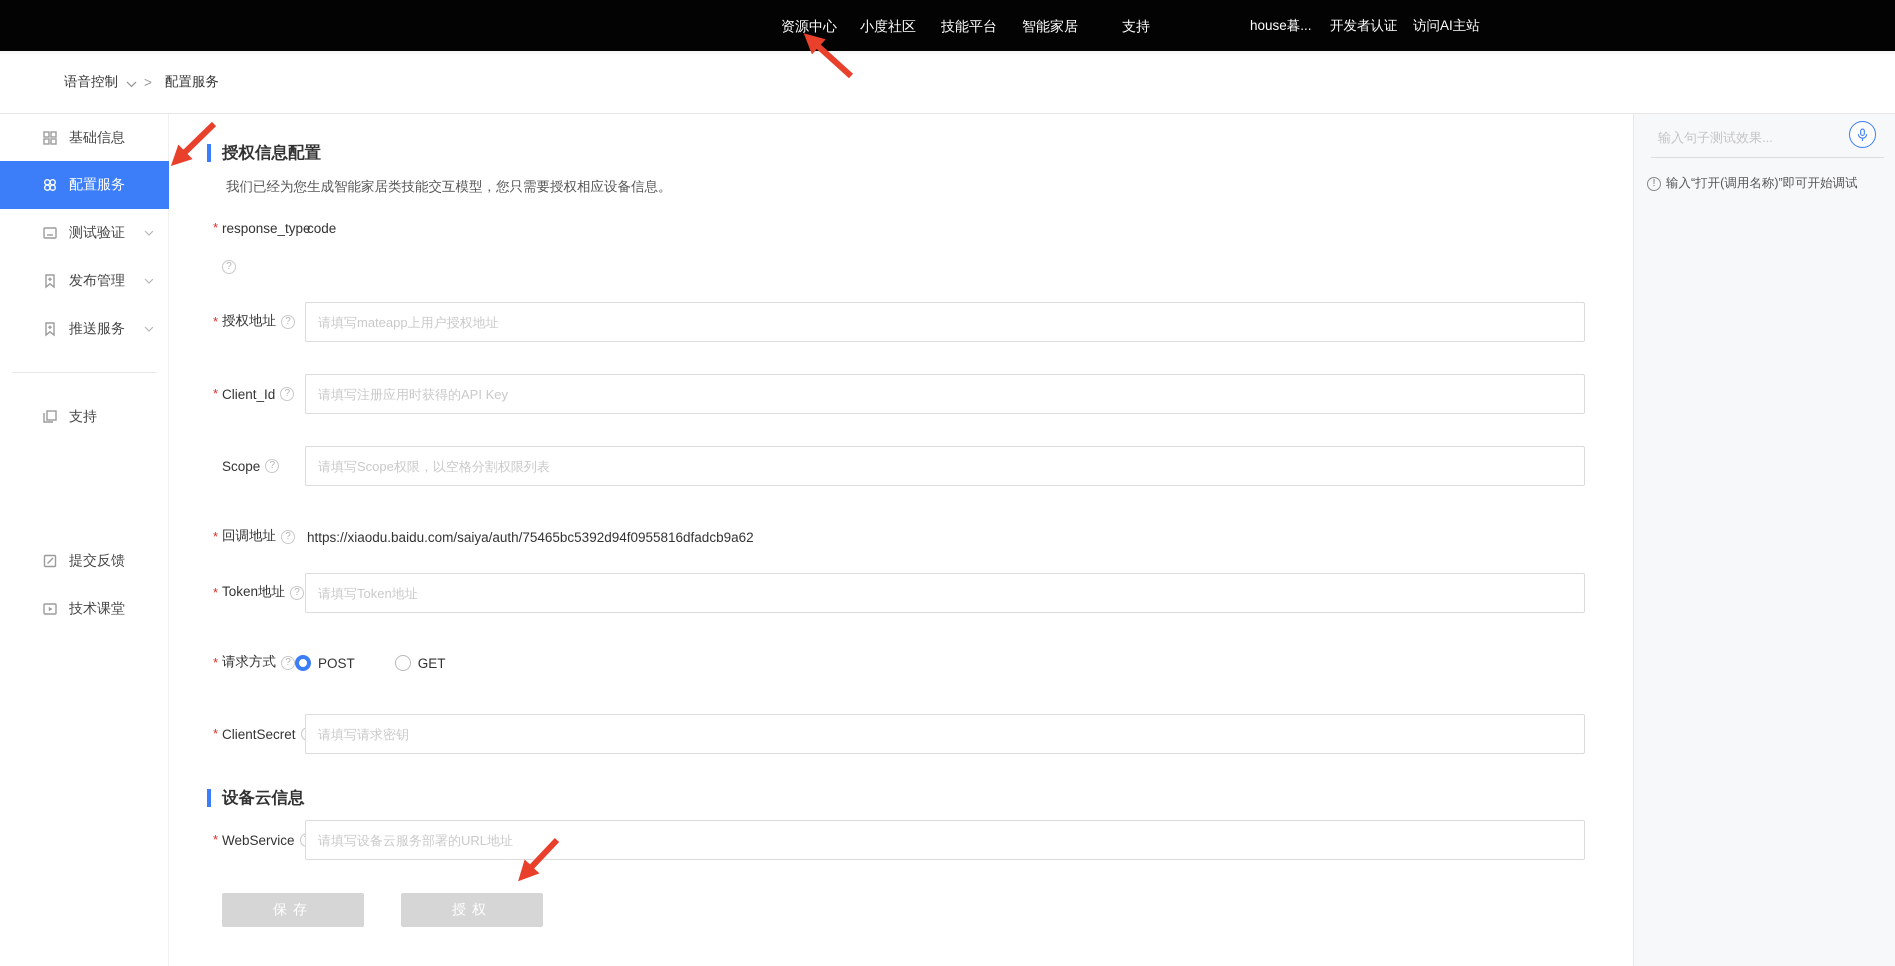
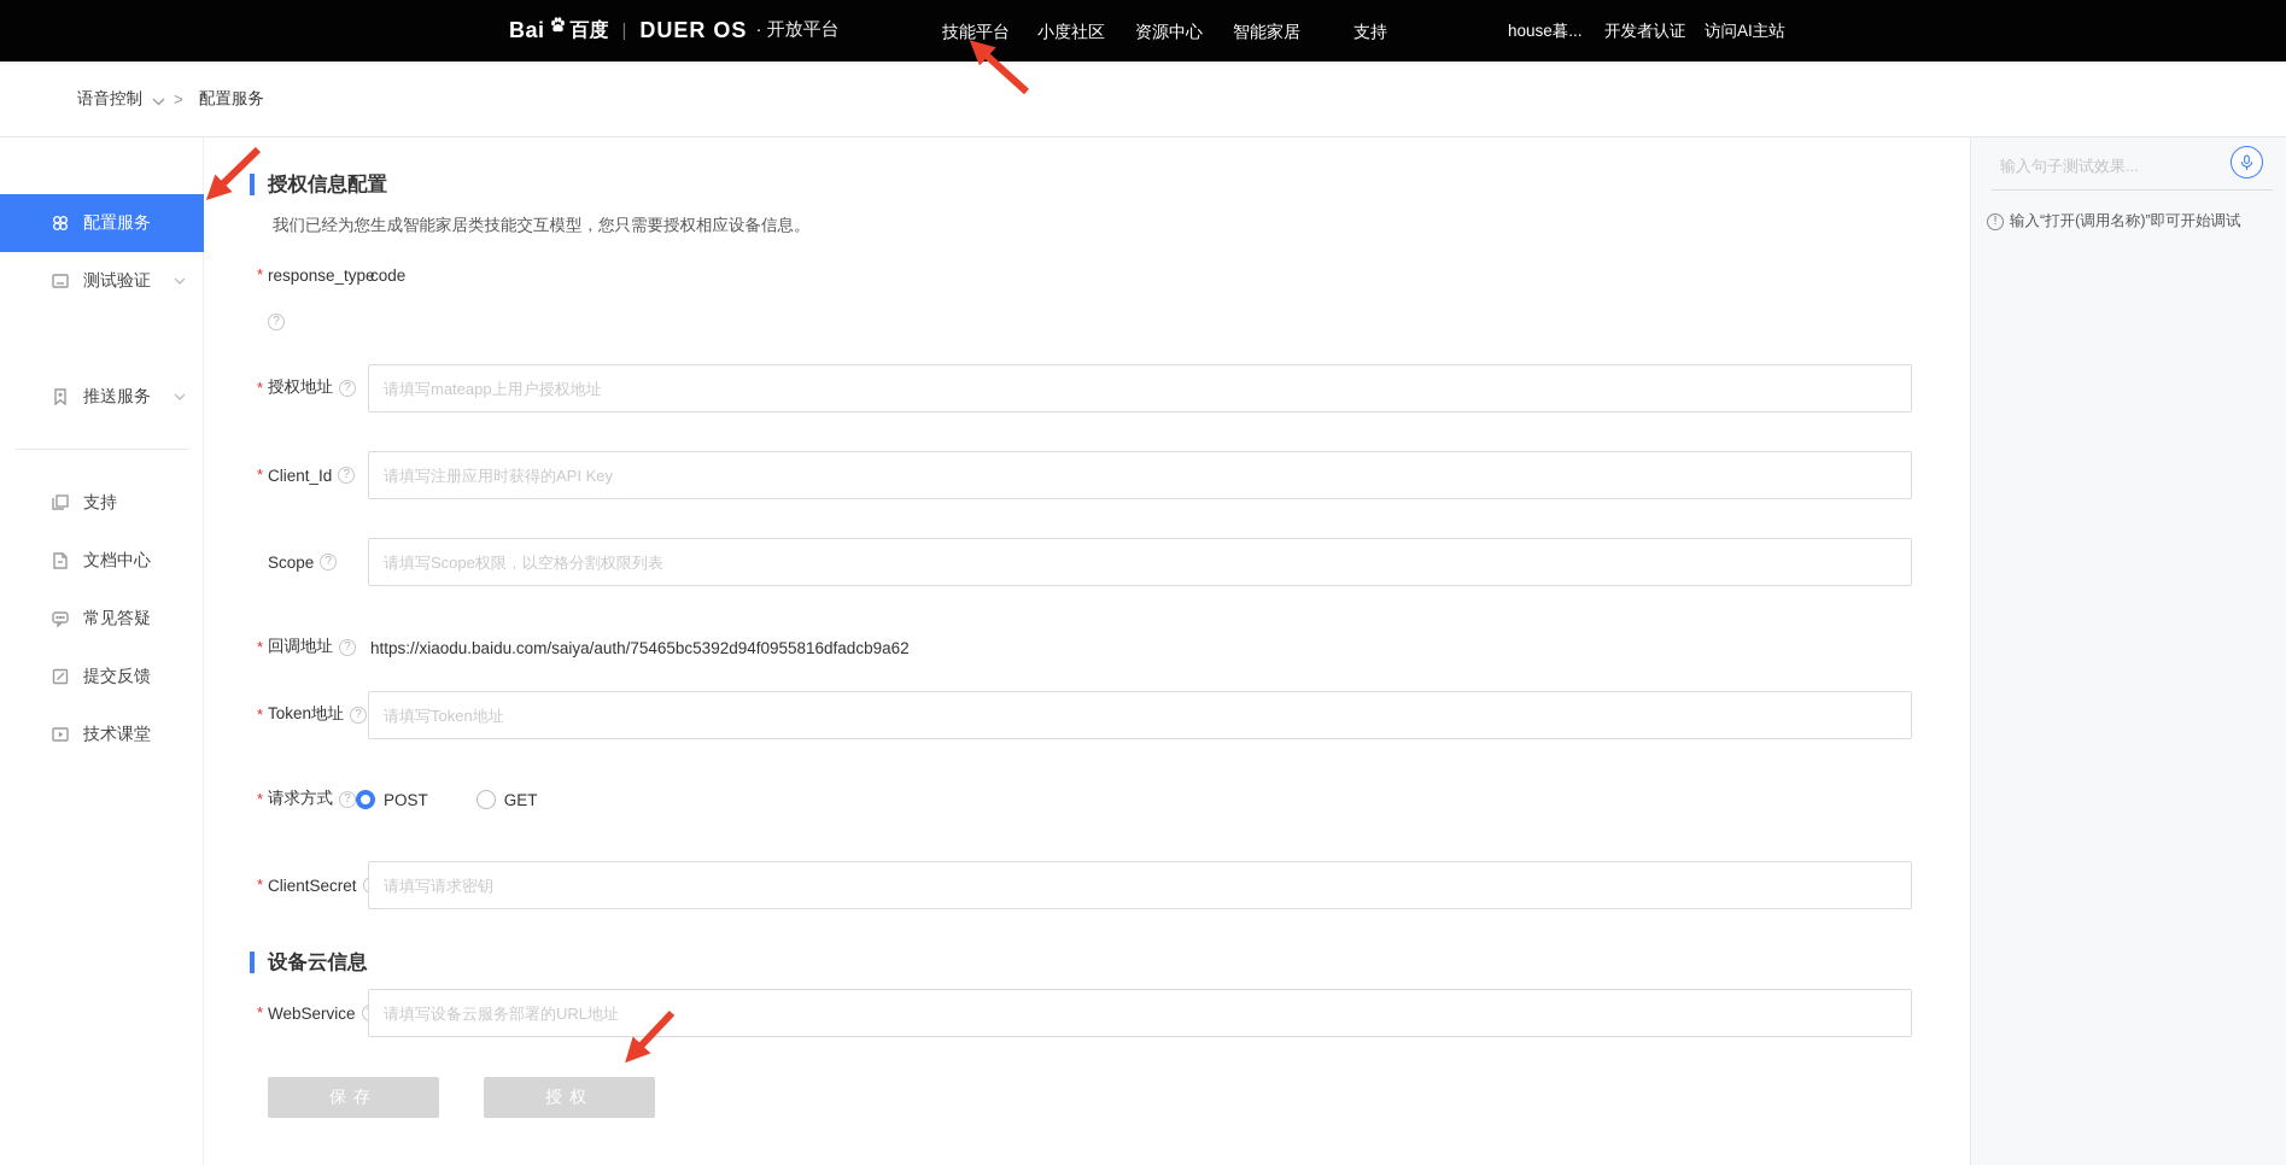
+ Bai
+ 百度
+ |
+ DUER OS
+ · 开放平台
- 资源中心
+ 技能平台
  小度社区
- 技能平台
+ 资源中心
  智能家居
  支持
  house暮...
  开发者认证
  访问AI主站
  语音控制
  >
  配置服务
- 基础信息
  配置服务
  测试验证
- 发布管理
  推送服务
  支持
+ 文档中心
+ 常见答疑
  提交反馈
  技术课堂
  授权信息配置
  我们已经为您生成智能家居类技能交互模型，您只需要授权相应设备信息。
  *
  response_type
  code
  *
  授权地址
  请填写mateapp上用户授权地址
  *
  Client_Id
  请填写注册应用时获得的API Key
  Scope
  请填写Scope权限，以空格分割权限列表
  *
  回调地址
  https://xiaodu.baidu.com/saiya/auth/75465bc5392d94f0955816dfadcb9a62
  *
  Token地址
  请填写Token地址
  *
  请求方式
  POST
  GET
  *
  ClientSecret
  请填写请求密钥
  设备云信息
  *
  WebService
  请填写设备云服务部署的URL地址
  保存
  授权
  输入句子测试效果...
  输入“打开(调用名称)”即可开始调试
